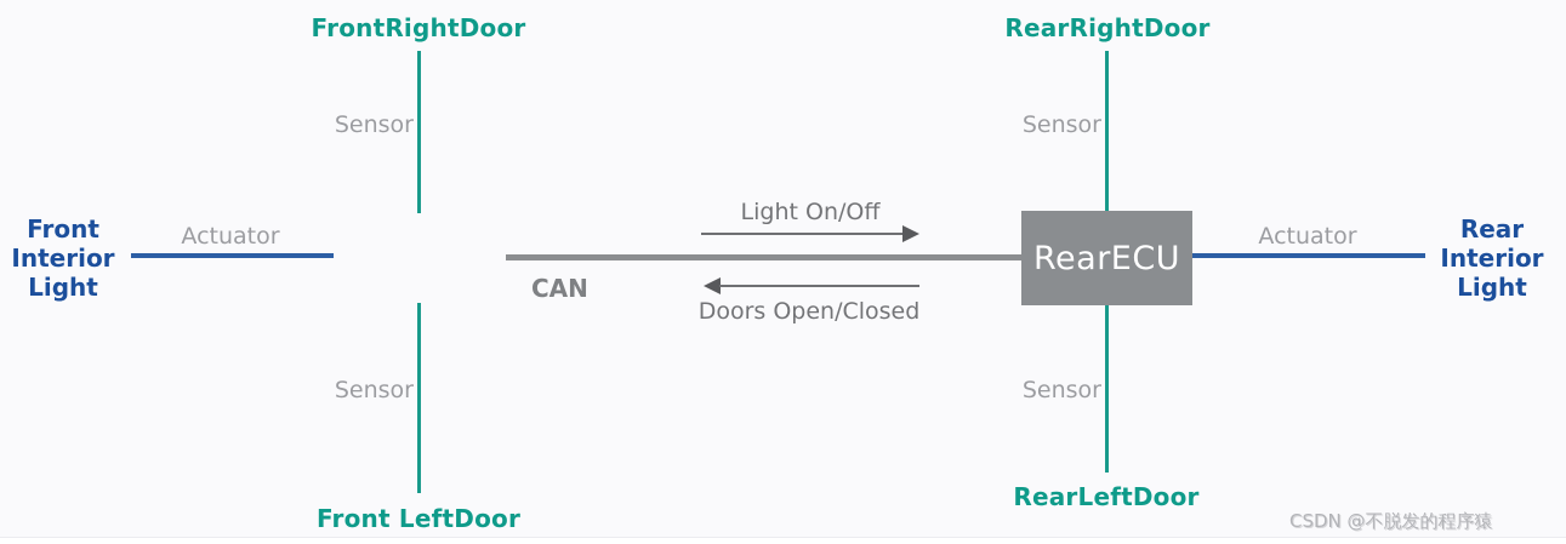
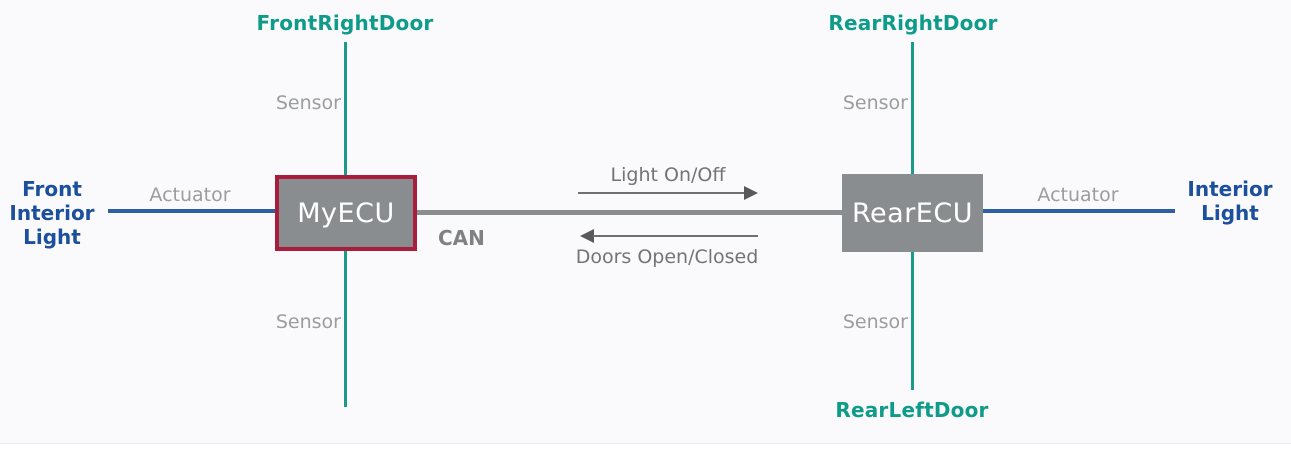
  FrontRightDoor
  RearRightDoor
- Front LeftDoor
  RearLeftDoor
  Sensor
  Sensor
  Sensor
  Sensor
  Actuator
  Actuator
  Front
  Interior
  Light
- Rear
  Interior
  Light
+ MyECU
  RearECU
  CAN
  Light On/Off
  Doors Open/Closed
- CSDN @不脱发的程序猿
